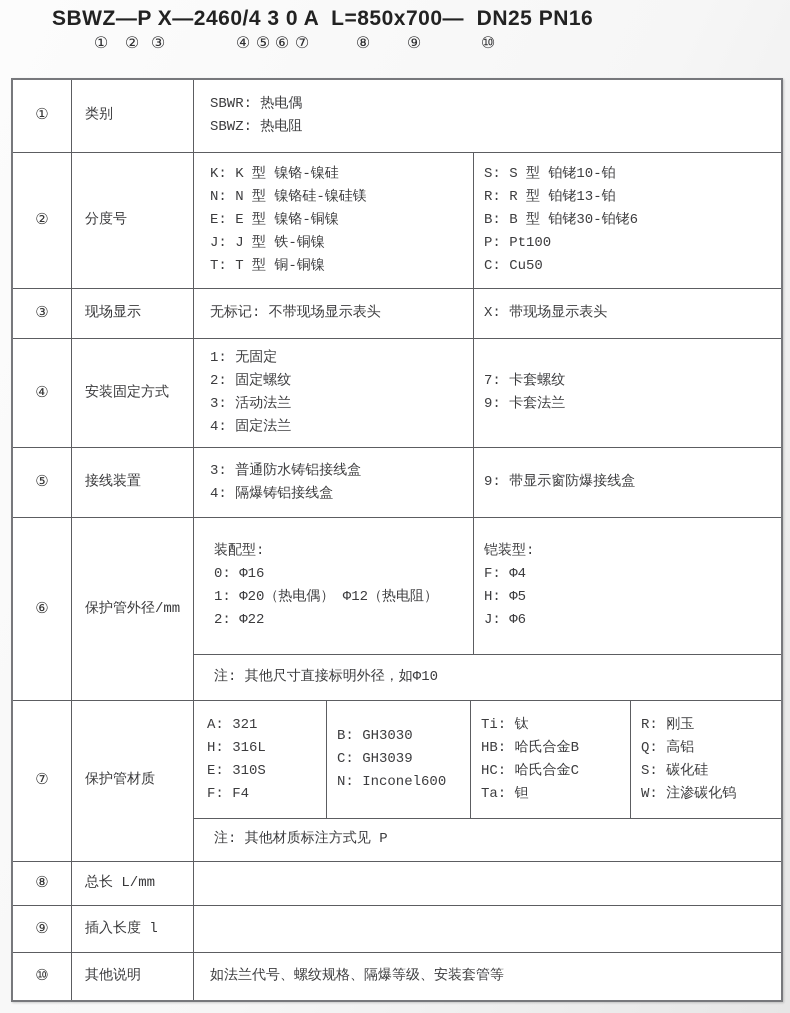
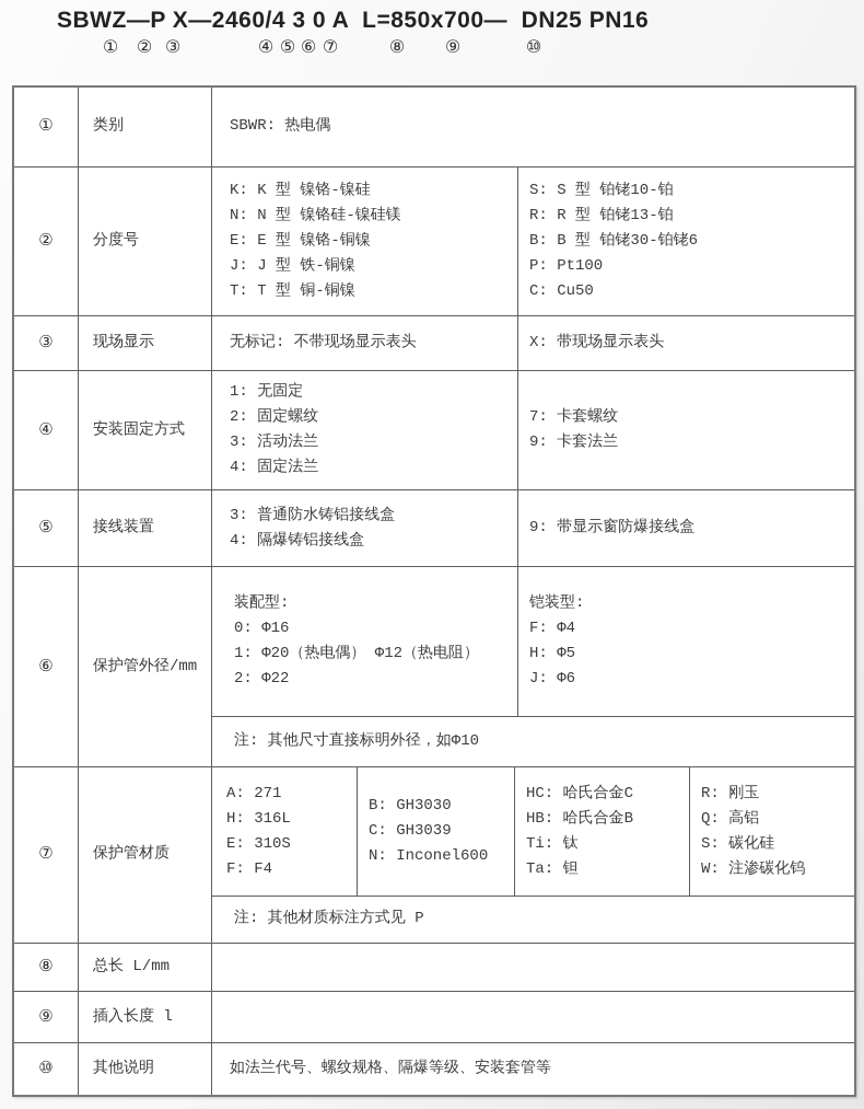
  SBWZ—P X—2460/4 3 0 A L=850x700— DN25 PN16
  ①
  ②
  ③
  ④
  ⑤
  ⑥
  ⑦
  ⑧
  ⑨
  ⑩
  ①
  类别
  SBWR: 热电偶
- SBWZ: 热电阻
  ②
  分度号
  K: K 型 镍铬-镍硅
  N: N 型 镍铬硅-镍硅镁
  E: E 型 镍铬-铜镍
  J: J 型 铁-铜镍
  T: T 型 铜-铜镍
  S: S 型 铂铑10-铂
  R: R 型 铂铑13-铂
  B: B 型 铂铑30-铂铑6
  P: Pt100
  C: Cu50
  ③
  现场显示
  无标记: 不带现场显示表头
  X: 带现场显示表头
  ④
  安装固定方式
  1: 无固定
  2: 固定螺纹
  3: 活动法兰
  4: 固定法兰
  7: 卡套螺纹
  9: 卡套法兰
  ⑤
  接线装置
  3: 普通防水铸铝接线盒
  4: 隔爆铸铝接线盒
  9: 带显示窗防爆接线盒
  ⑥
  保护管外径/mm
  装配型:
  0: Φ16
  1: Φ20（热电偶） Φ12（热电阻）
  2: Φ22
  铠装型:
  F: Φ4
  H: Φ5
  J: Φ6
  注: 其他尺寸直接标明外径，如Φ10
  ⑦
  保护管材质
- A: 321
+ A: 271
  H: 316L
  E: 310S
  F: F4
  B: GH3030
  C: GH3039
  N: Inconel600
- Ti: 钛
+ HC: 哈氏合金C
  HB: 哈氏合金B
- HC: 哈氏合金C
+ Ti: 钛
  Ta: 钽
  R: 刚玉
  Q: 高铝
  S: 碳化硅
  W: 注渗碳化钨
  注: 其他材质标注方式见 P
  ⑧
  总长 L/mm
  ⑨
  插入长度 l
  ⑩
  其他说明
  如法兰代号、螺纹规格、隔爆等级、安装套管等
